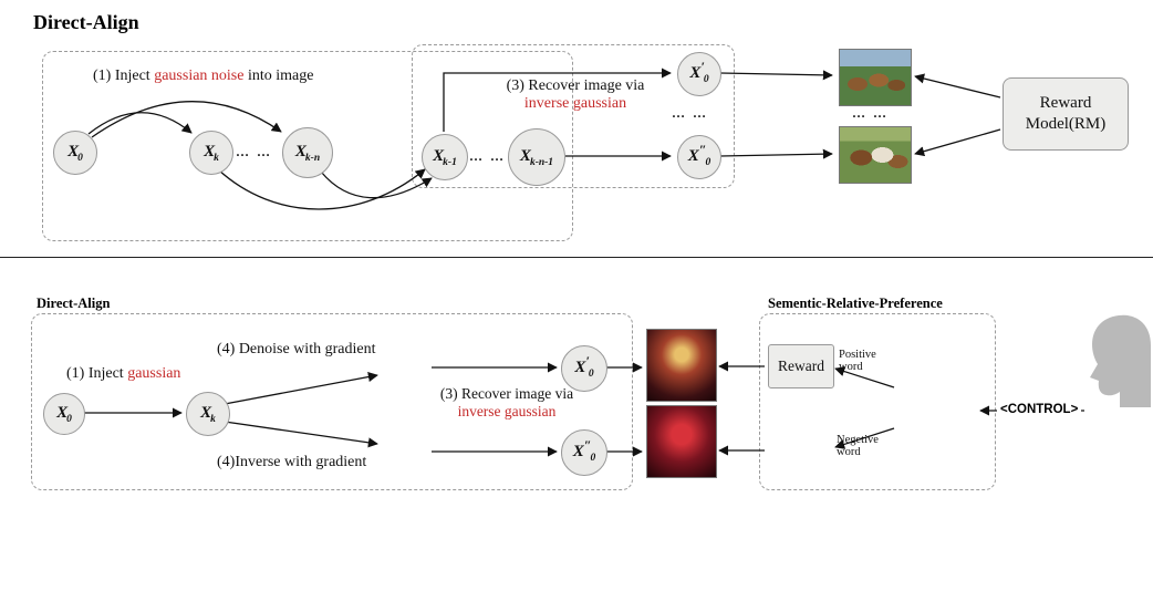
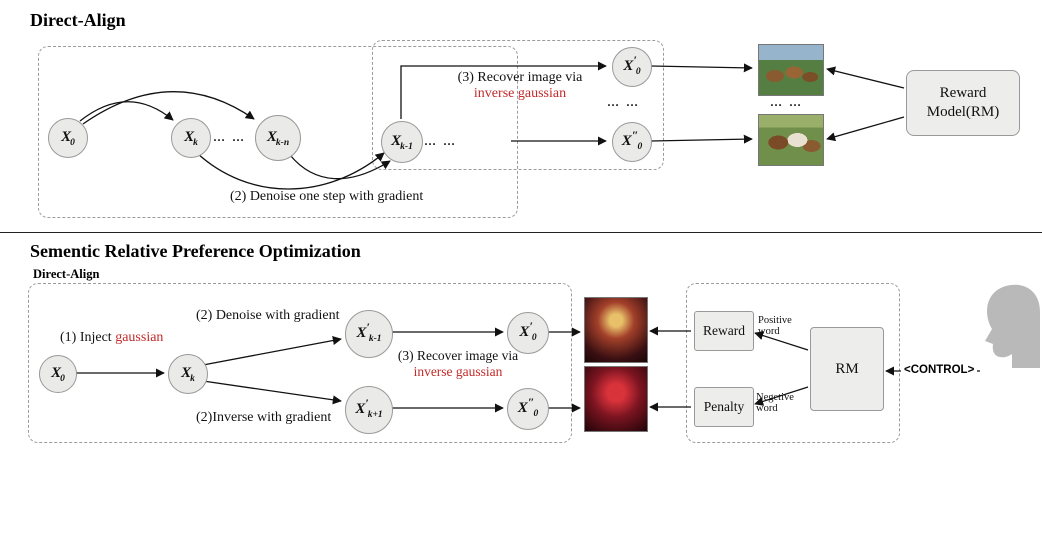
  Direct-Align
- (1) Inject gaussian noise into image
  (3) Recover image via
  inverse gaussian
+ (2) Denoise one step with gradient
  X0
  Xk
  … …
  Xk-n
  Xk-1
  … …
- Xk-n-1
  X′0
  … …
  X″0
  … …
  Reward
  Model(RM)
+ Sementic Relative Preference Optimization
  Direct-Align
- Sementic-Relative-Preference
  (1) Inject gaussian
- (4) Denoise with gradient
+ (2) Denoise with gradient
  (3) Recover image via
  inverse gaussian
- (4)Inverse with gradient
+ (2)Inverse with gradient
  X0
  Xk
+ X′k-1
+ X′k+1
  X′0
  X″0
  Reward
+ Penalty
+ RM
  Positive
  word
  Negetive
  word
  <CONTROL>
